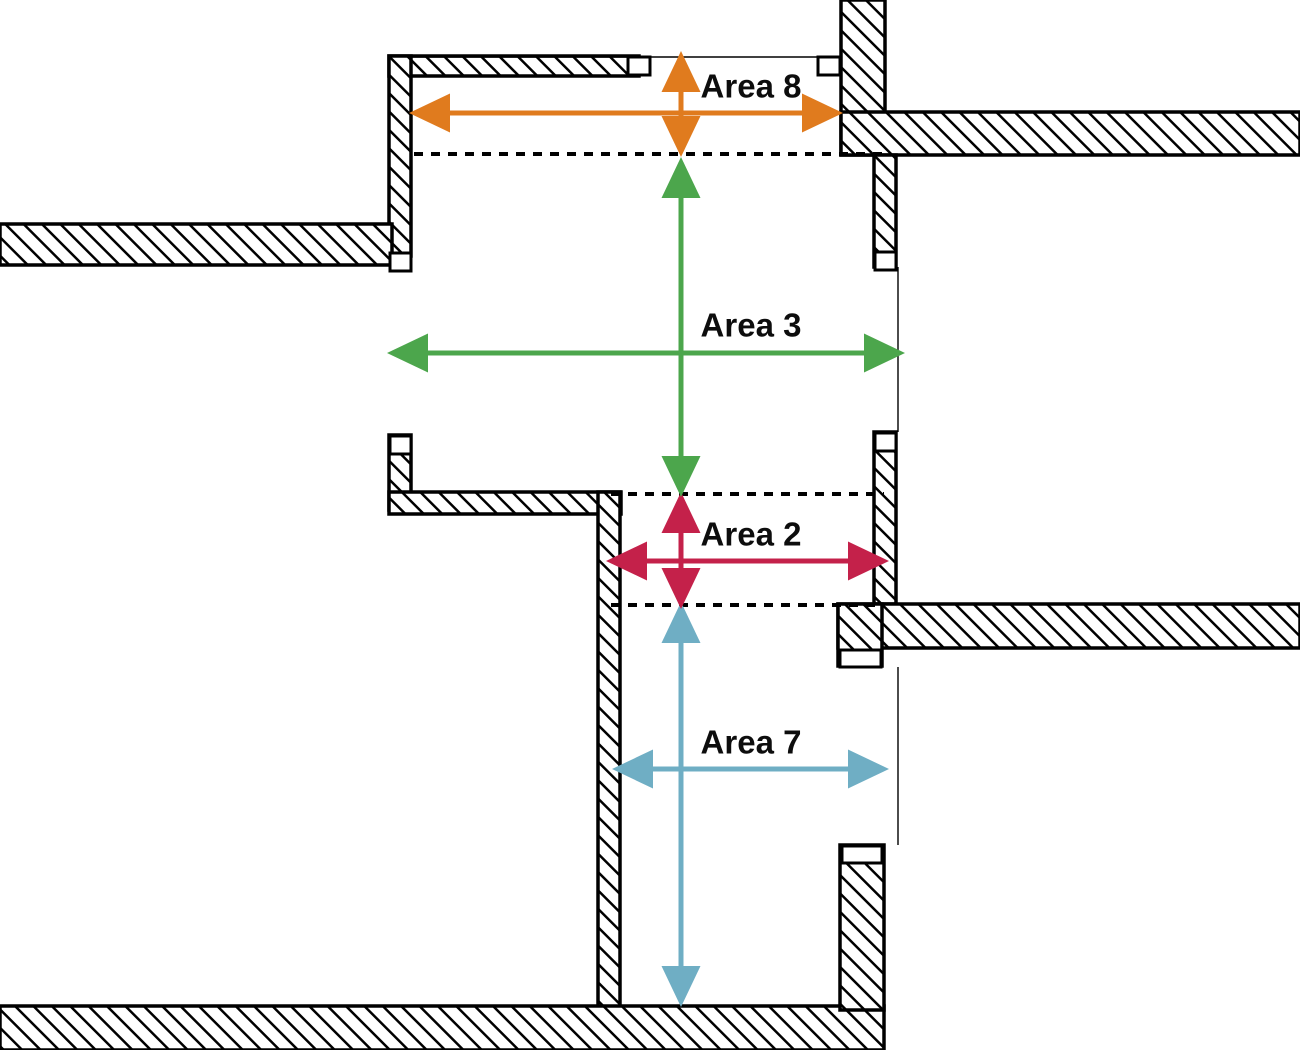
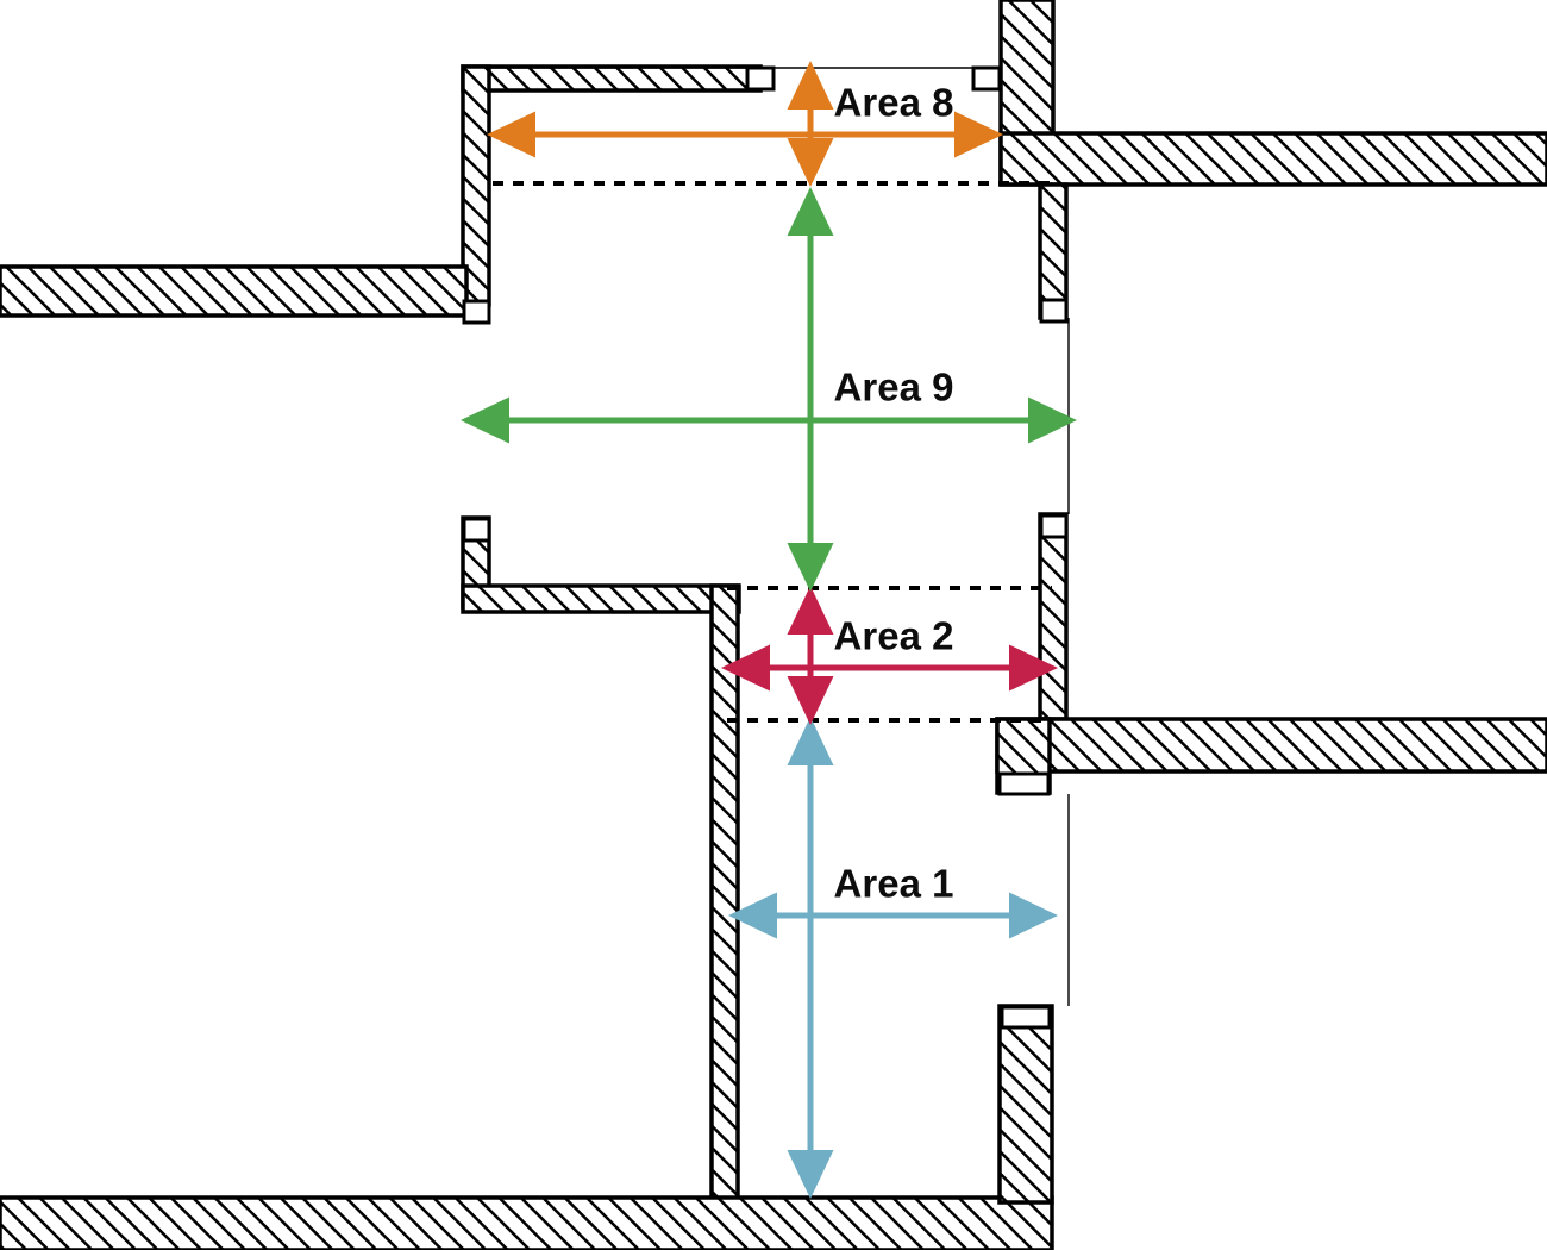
- Area 7
+ Area 1
  Area 2
- Area 3
+ Area 9
  Area 8
